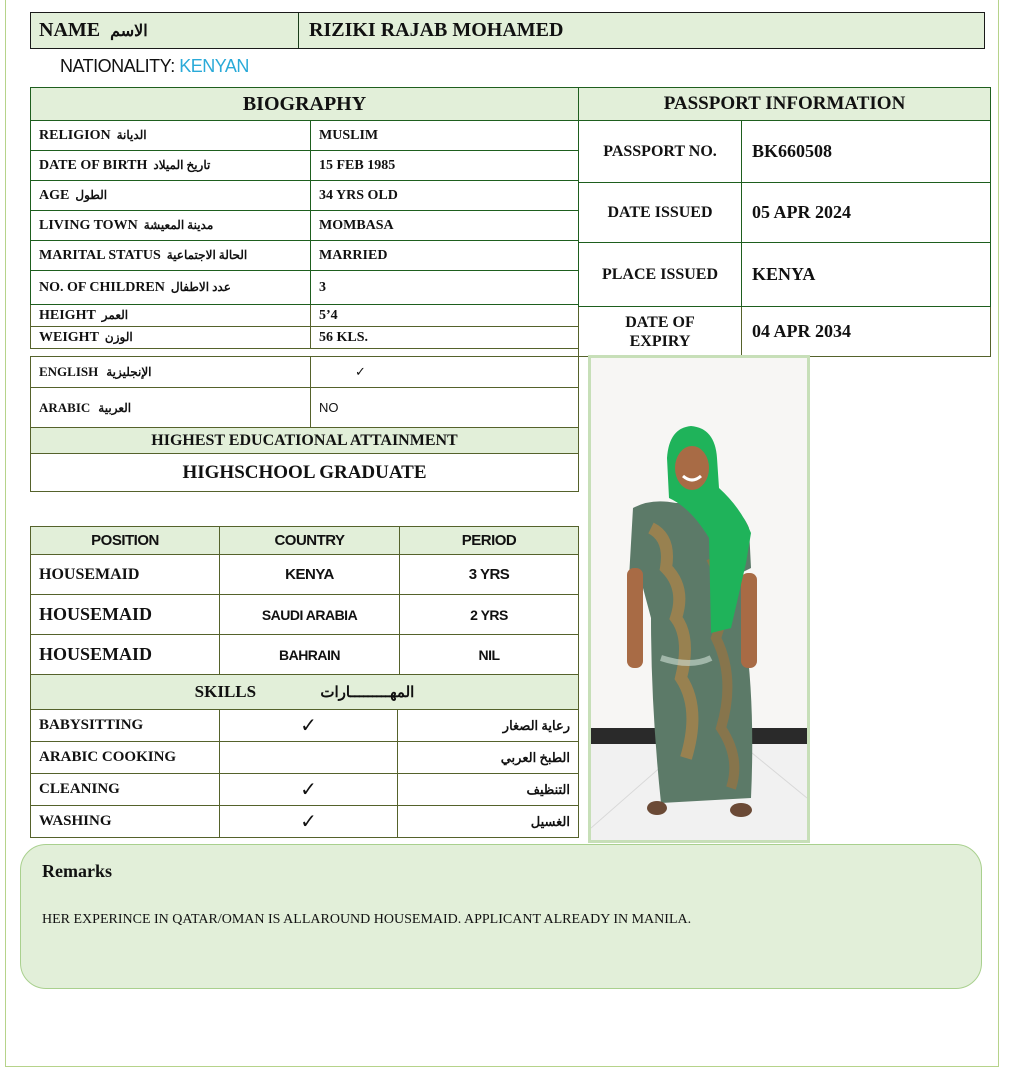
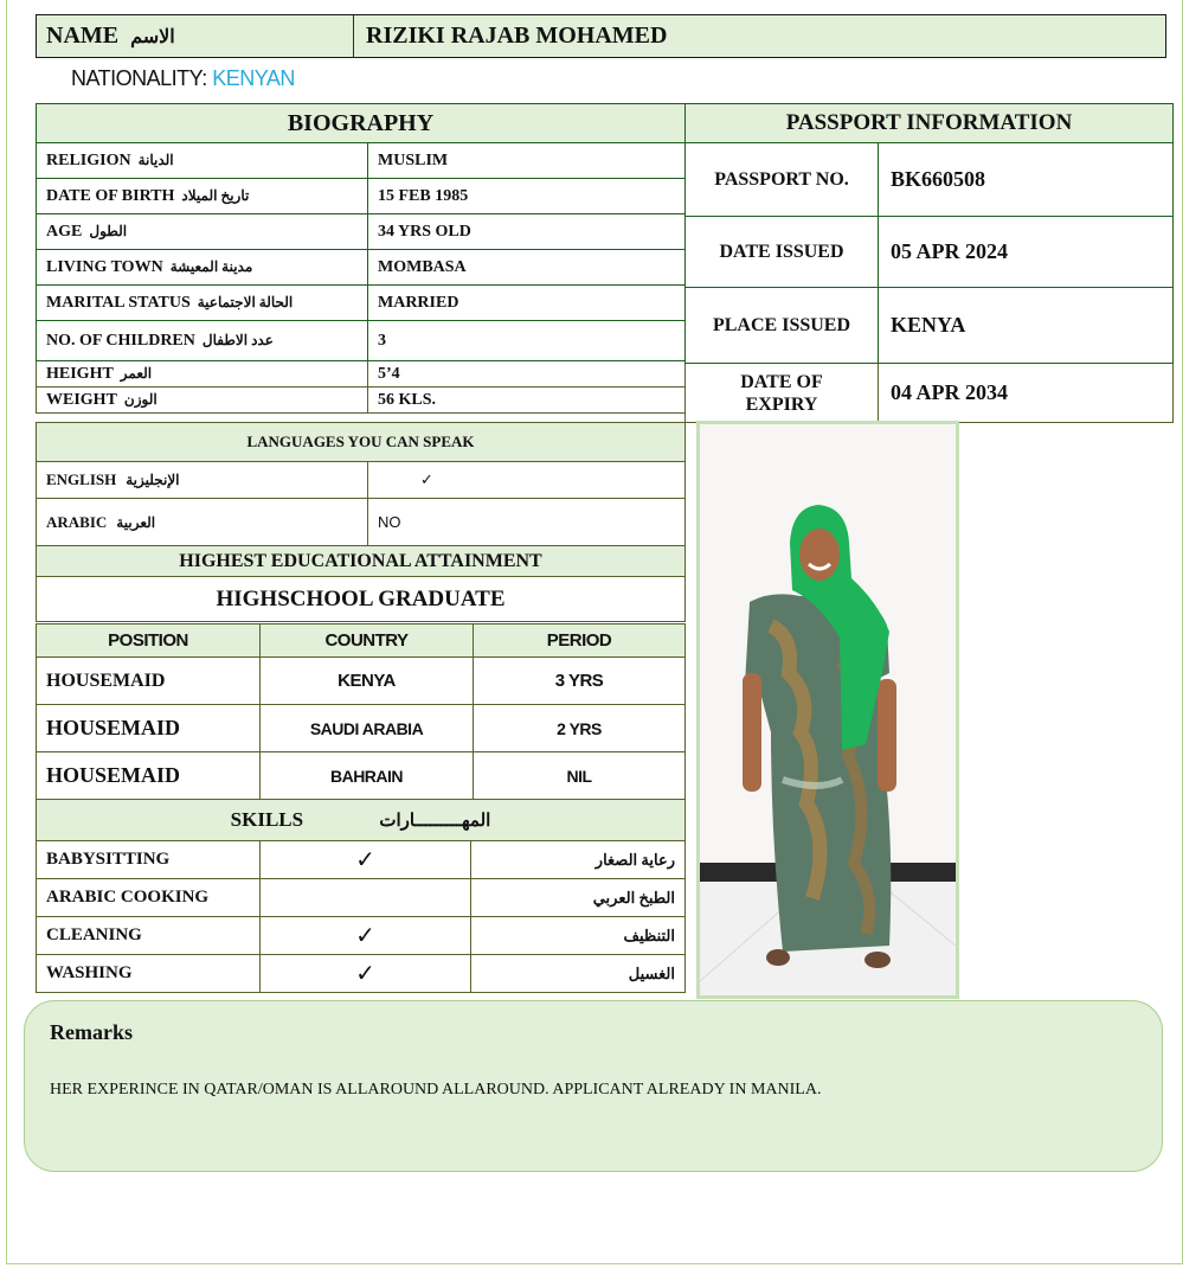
  NAME
  الاسم
  RIZIKI RAJAB MOHAMED
  NATIONALITY: KENYAN
  BIOGRAPHY
  RELIGION الديانة	MUSLIM
  DATE OF BIRTH تاريخ الميلاد	15 FEB 1985
  AGE الطول	34 YRS OLD
  LIVING TOWN مدينة المعيشة	MOMBASA
  MARITAL STATUS الحالة الاجتماعية	MARRIED
  NO. OF CHILDREN عدد الاطفال	3
  HEIGHT العمر	5’4
  WEIGHT الوزن	56 KLS.
  PASSPORT INFORMATION
  PASSPORT NO.	BK660508
  DATE ISSUED	05 APR 2024
  PLACE ISSUED	KENYA
  DATE OF EXPIRY	04 APR 2034
+ LANGUAGES YOU CAN SPEAK
  ENGLISH الإنجليزية	✓
  ARABIC العربية	NO
  HIGHEST EDUCATIONAL ATTAINMENT
  HIGHSCHOOL GRADUATE
  POSITION	COUNTRY	PERIOD
  HOUSEMAID	KENYA	3 YRS
  HOUSEMAID	SAUDI ARABIA	2 YRS
  HOUSEMAID	BAHRAIN	NIL
  SKILLS المهـــــــــارات
  BABYSITTING	✓	رعاية الصغار
  ARABIC COOKING		الطبخ العربي
  CLEANING	✓	التنظيف
  WASHING	✓	الغسيل
  Remarks
- HER EXPERINCE IN QATAR/OMAN IS ALLAROUND HOUSEMAID. APPLICANT ALREADY IN MANILA.
+ HER EXPERINCE IN QATAR/OMAN IS ALLAROUND ALLAROUND. APPLICANT ALREADY IN MANILA.
